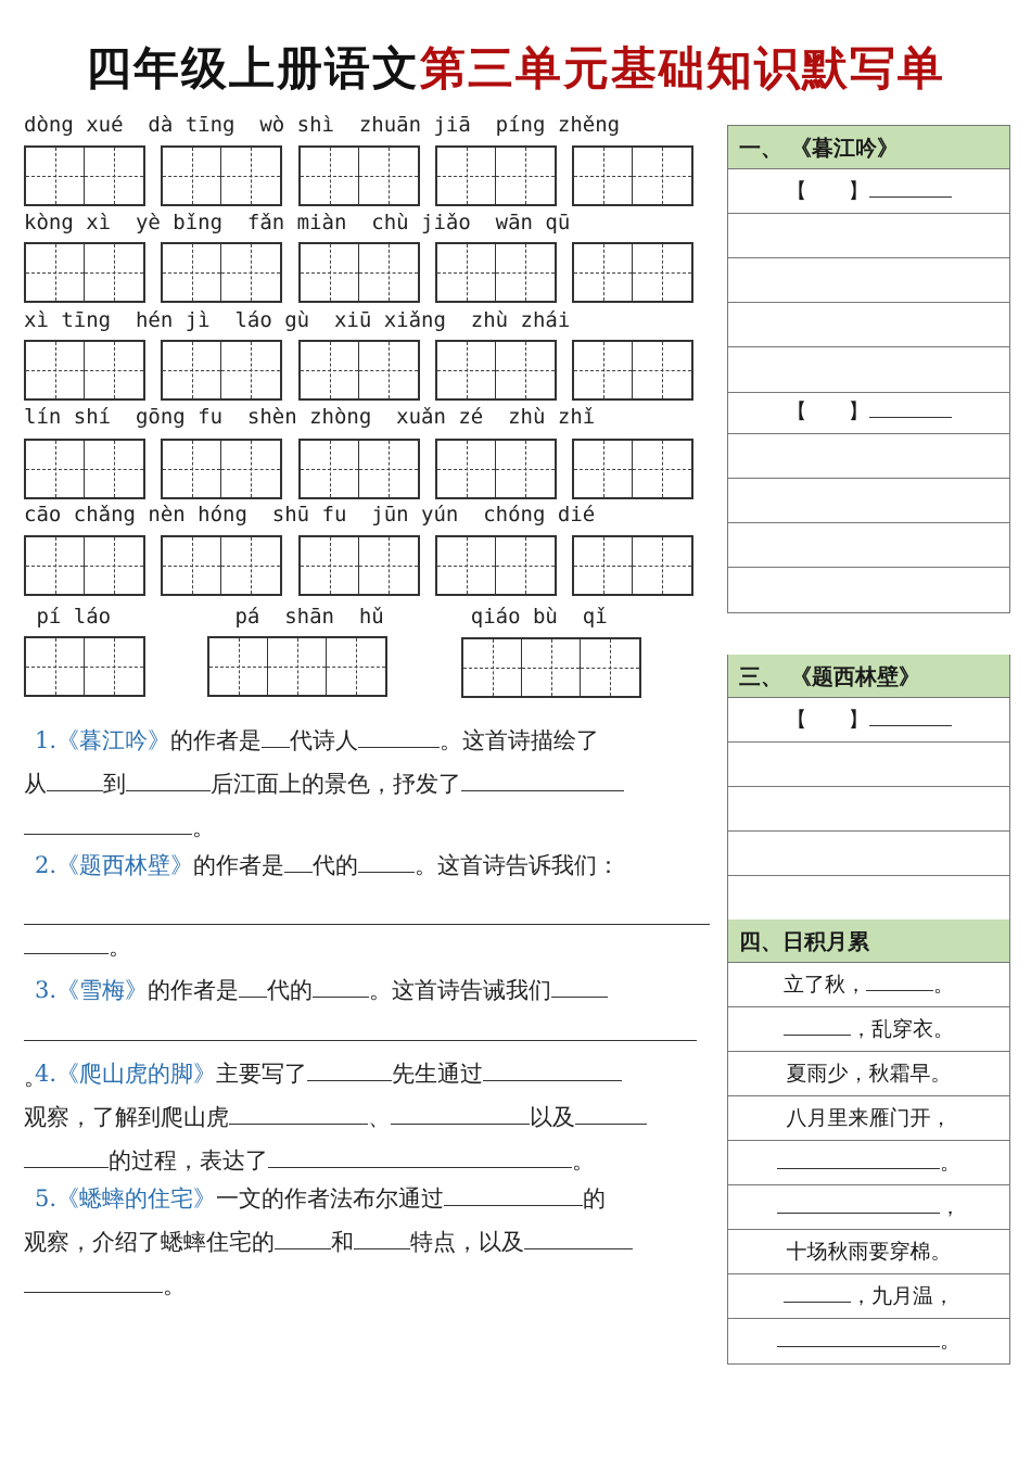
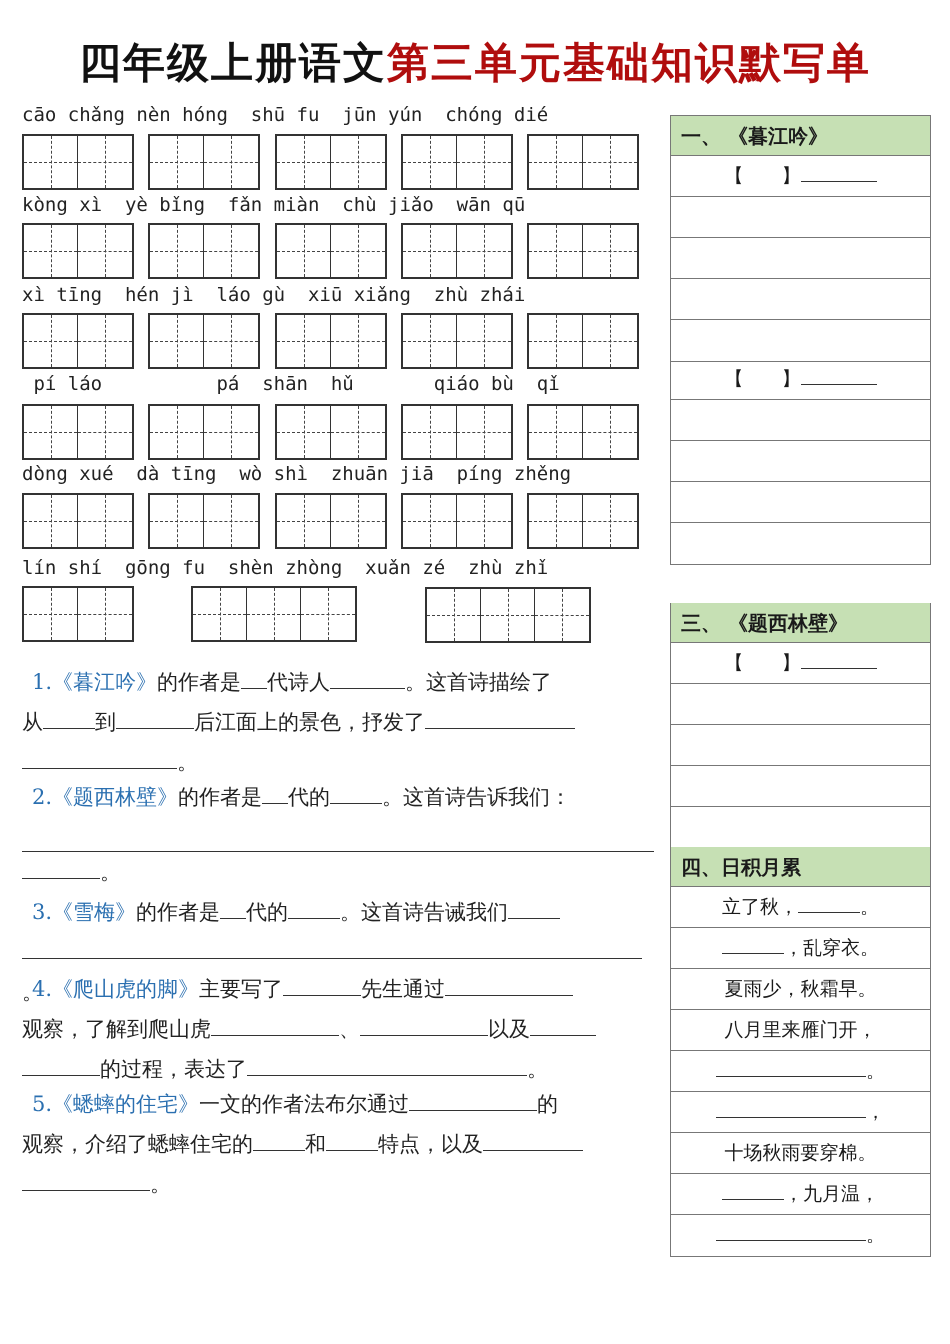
  四年级上册语文第三单元基础知识默写单
- dòng xué dà tīng wò shì zhuān jiā píng zhěng
+ cāo chǎng nèn hóng shū fu jūn yún chóng dié
  kòng xì yè bǐng fǎn miàn chù jiǎo wān qū
  xì tīng hén jì láo gù xiū xiǎng zhù zhái
- lín shí gōng fu shèn zhòng xuǎn zé zhù zhǐ
+ pí láo pá shān hǔ qiáo bù qǐ
- cāo chǎng nèn hóng shū fu jūn yún chóng dié
+ dòng xué dà tīng wò shì zhuān jiā píng zhěng
- pí láo pá shān hǔ qiáo bù qǐ
+ lín shí gōng fu shèn zhòng xuǎn zé zhù zhǐ
  1.《暮江吟》的作者是 代诗人 。这首诗描绘了
  从 到 后江面上的景色，抒发了
  。
  2.《题西林壁》的作者是 代的 。这首诗告诉我们： 。
  3.《雪梅》的作者是 代的 。这首诗告诫我们
  。
  4.《爬山虎的脚》主要写了 先生通过
  观察，了解到爬山虎 、 以及
  的过程，表达了 。
  5.《蟋蟀的住宅》一文的作者法布尔通过 的
  观察，介绍了蟋蟀住宅的 和 特点，以及
  。
  一、 《暮江吟》
  【 】
  【 】
  三、 《题西林壁》
  【 】
  四、日积月累
  立了秋， 。
  ，乱穿衣。
  夏雨少，秋霜早。
  八月里来雁门开，
  。
  ，
  十场秋雨要穿棉。
  ，九月温，
  。
